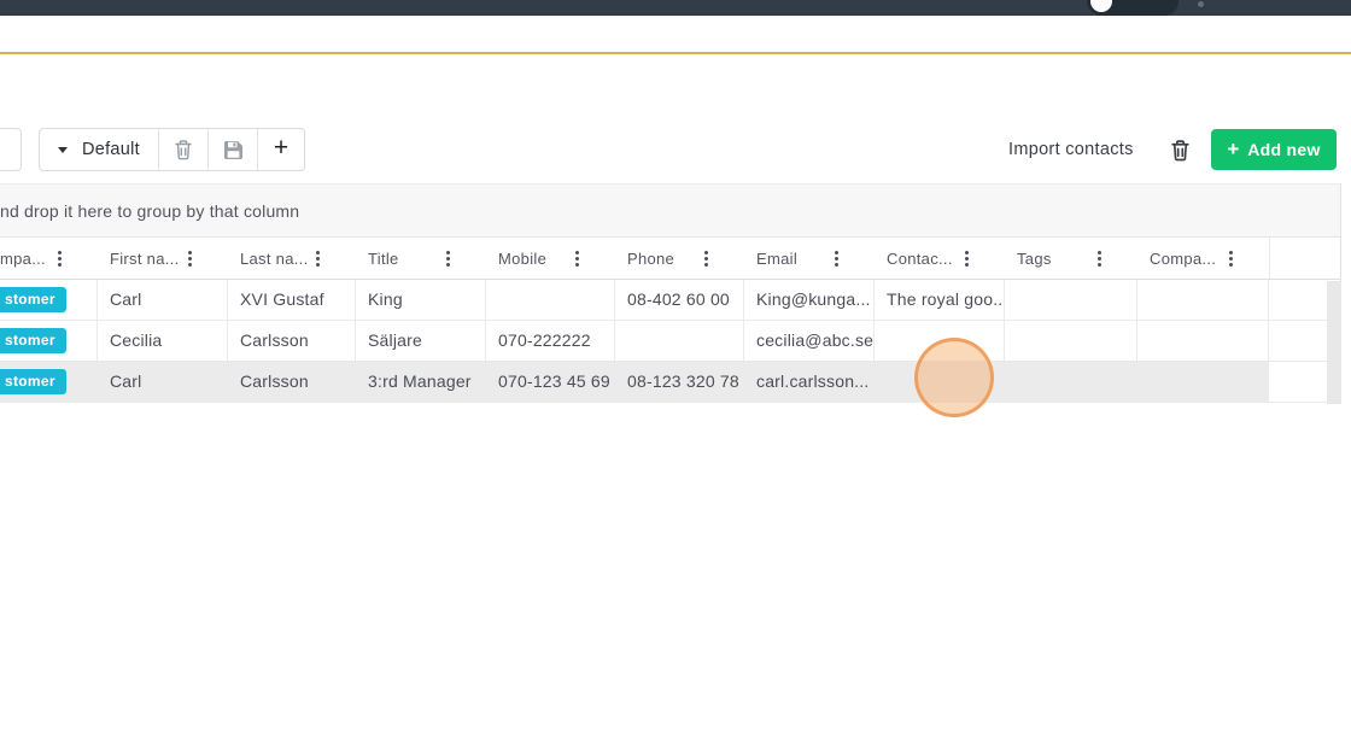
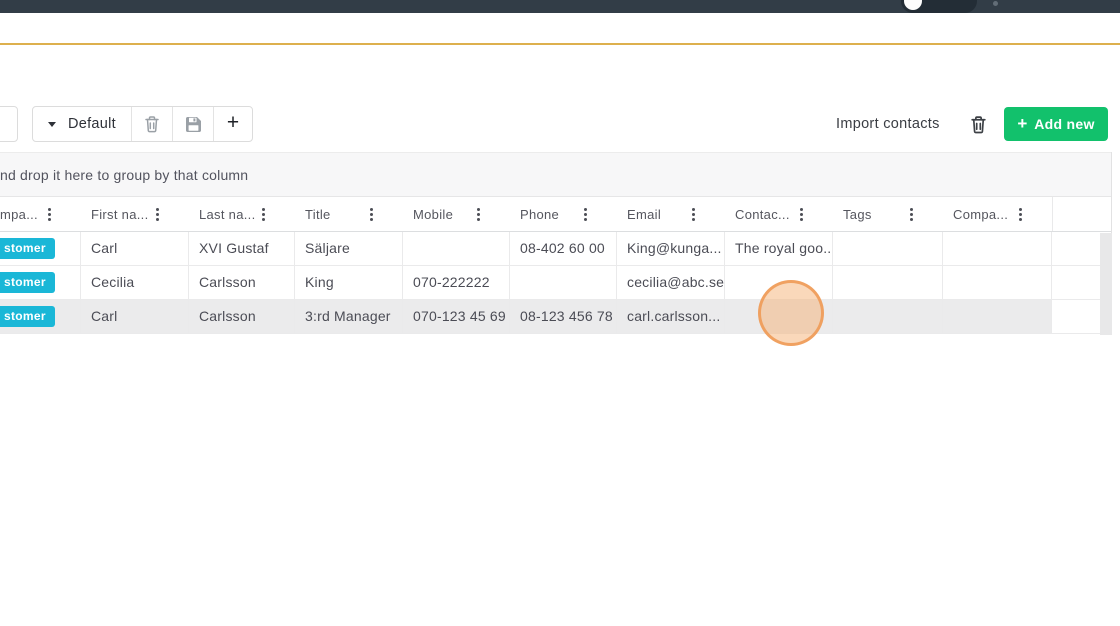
  Default
  +
  Import contacts
  +
  Add new
  nd drop it here to group by that column
  mpa...
  First na...
  Last na...
  Title
  Mobile
  Phone
  Email
  Contac...
  Tags
  Compa...
  stomer
  Carl
  XVI Gustaf
- King
+ Säljare
  08-402 60 00
  King@kunga...
  The royal goo..
  stomer
  Cecilia
  Carlsson
- Säljare
+ King
  070-222222
  cecilia@abc.se
  stomer
  Carl
  Carlsson
  3:rd Manager
  070-123 45 69
- 08-123 320 78
+ 08-123 456 78
  carl.carlsson...
